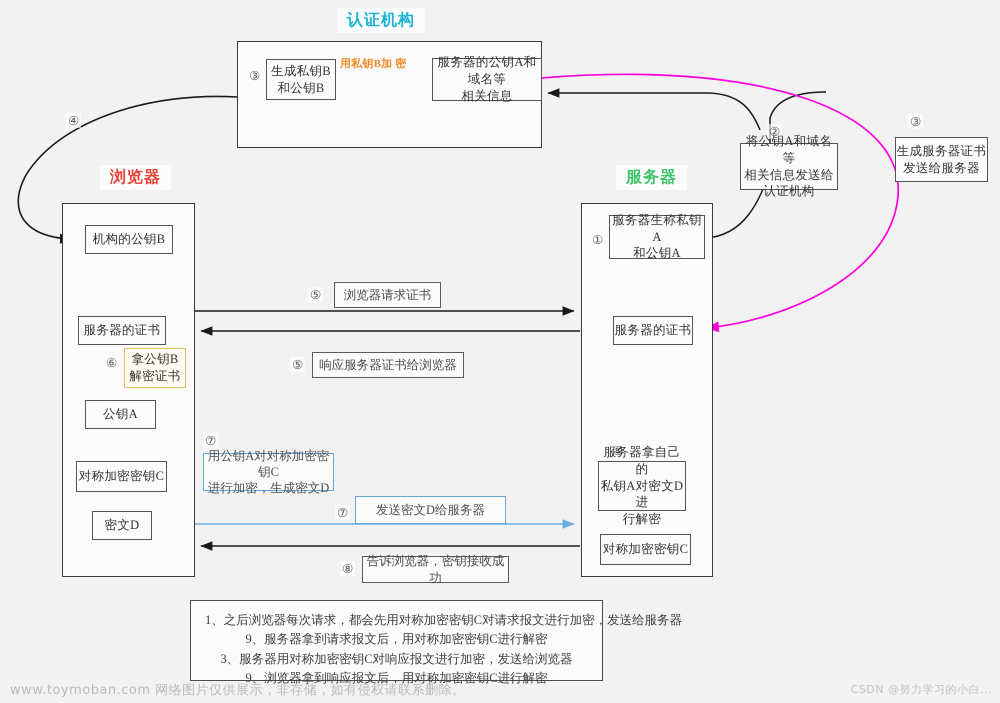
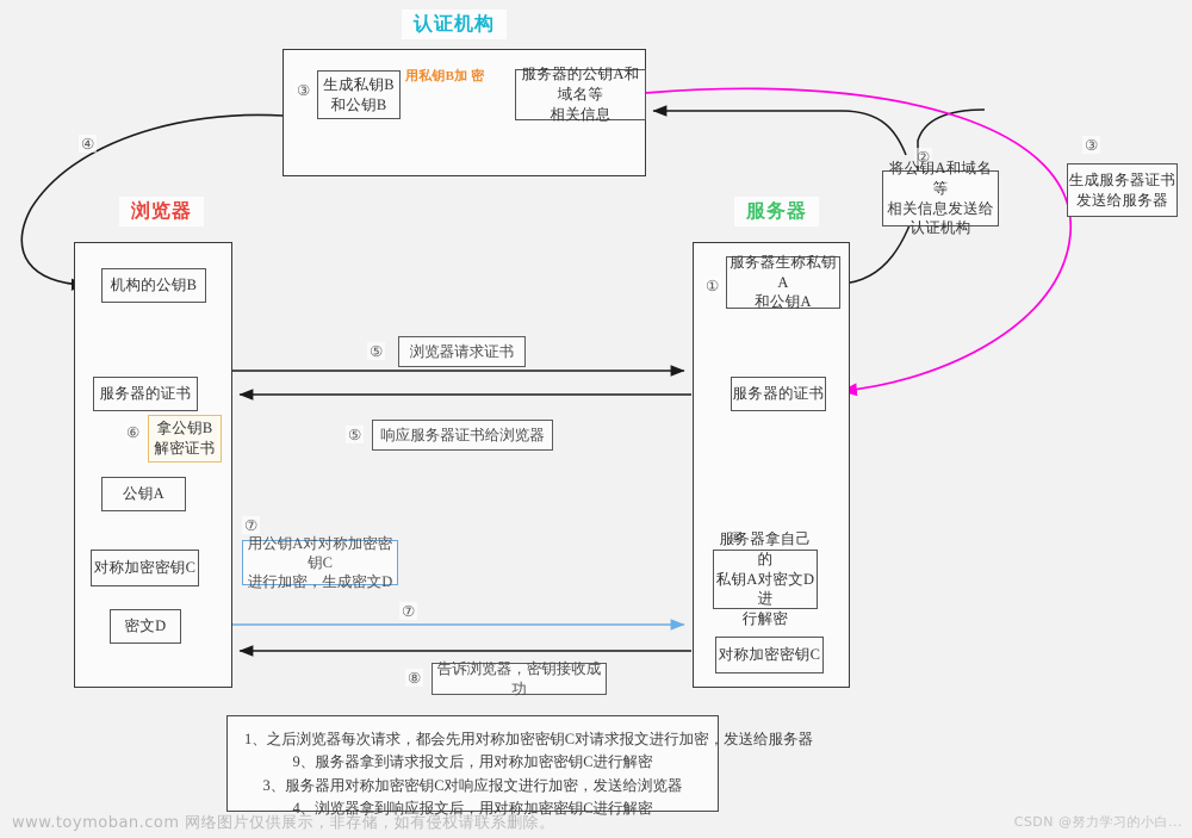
  认证机构
  浏览器
  服务器
  ③
  生成私钥B
  和公钥B
  服务器的公钥A和域名等
  相关信息
  用私钥B加 密
  机构的公钥B
  服务器的证书
  ⑥
  拿公钥B
  解密证书
  公钥A
  对称加密密钥C
  密文D
  ①
  服务器生称私钥A
  和公钥A
  服务器的证书
  ⑧
  服务器拿自己的
  私钥A对密文D进
  行解密
  对称加密密钥C
  ②
  将公钥A和域名等
  相关信息发送给
  认证机构
  ③
  生成服务器证书
  发送给服务器
  ④
  ⑤
  浏览器请求证书
  ⑤
  响应服务器证书给浏览器
  ⑦
  用公钥A对对称加密密钥C
  进行加密，生成密文D
  ⑦
- 发送密文D给服务器
  ⑧
  告诉浏览器，密钥接收成功
  1、之后浏览器每次请求，都会先用对称加密密钥C对请求报文进行加密，发送给服务器
  9、服务器拿到请求报文后，用对称加密密钥C进行解密
  3、服务器用对称加密密钥C对响应报文进行加密，发送给浏览器
- 9、浏览器拿到响应报文后，用对称加密密钥C进行解密
+ 4、浏览器拿到响应报文后，用对称加密密钥C进行解密
  www.toymoban.com 网络图片仅供展示，非存储，如有侵权请联系删除。
  CSDN @努力学习的小白...
